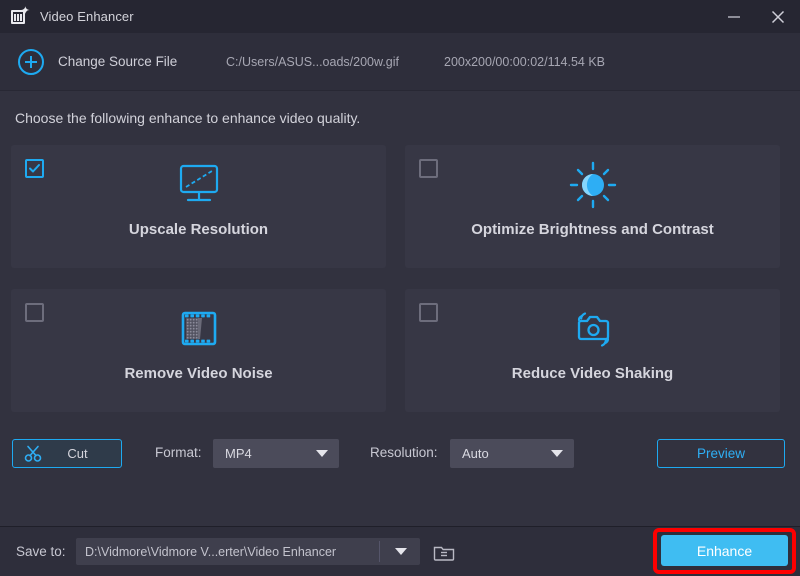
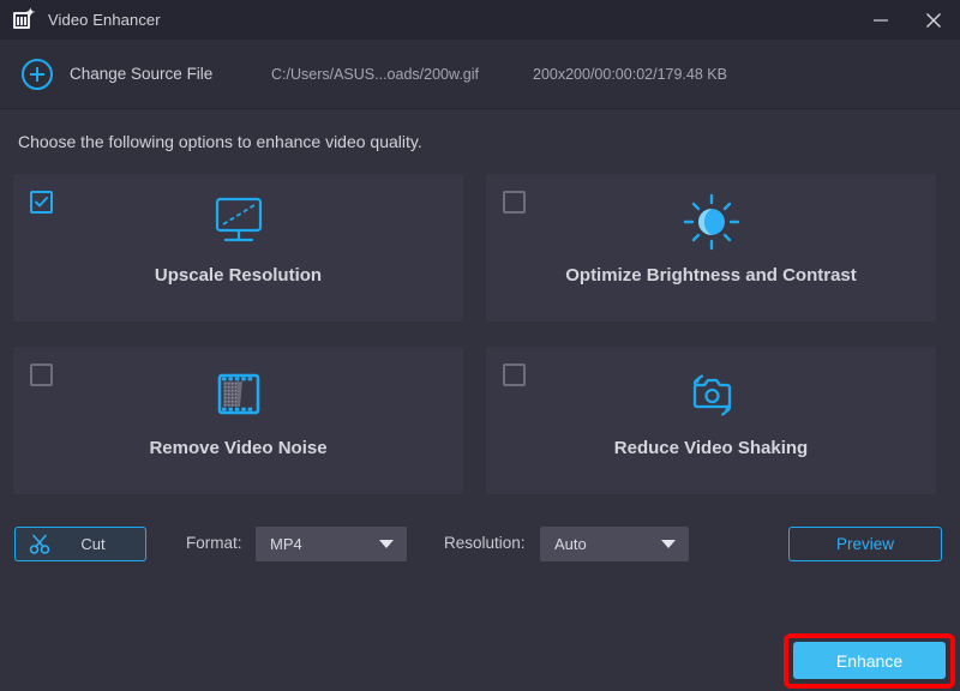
  ✦
  Video Enhancer
  Change Source File
  C:/Users/ASUS...oads/200w.gif
- 200x200/00:00:02/114.54 KB
+ 200x200/00:00:02/179.48 KB
- Choose the following enhance to enhance video quality.
+ Choose the following options to enhance video quality.
  Upscale Resolution
  Optimize Brightness and Contrast
  Remove Video Noise
  Reduce Video Shaking
  Cut
  Format:
  MP4
  Resolution:
  Auto
  Preview
- Save to:
- D:\Vidmore\Vidmore V...erter\Video Enhancer
  Enhance
